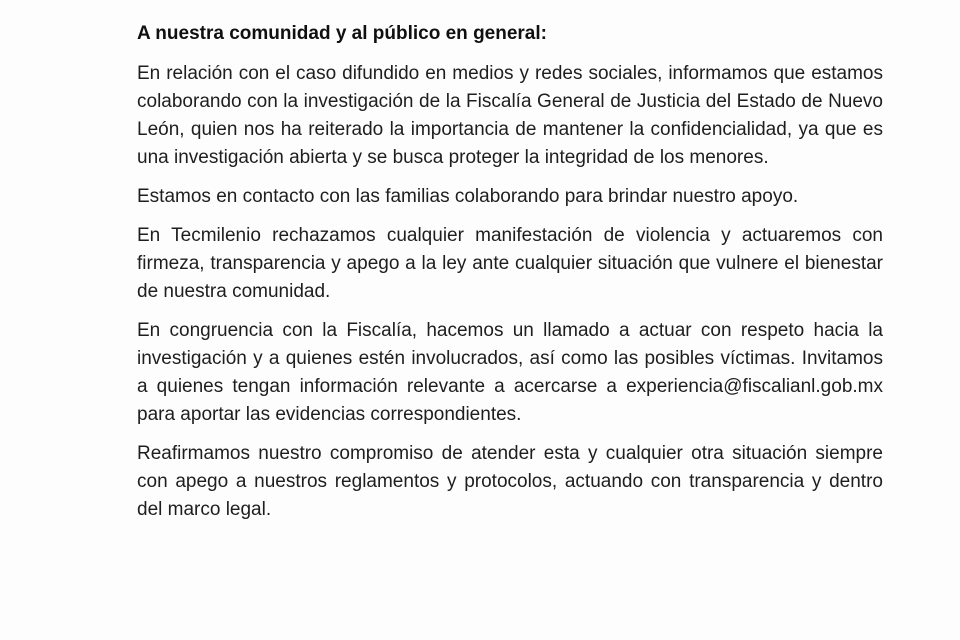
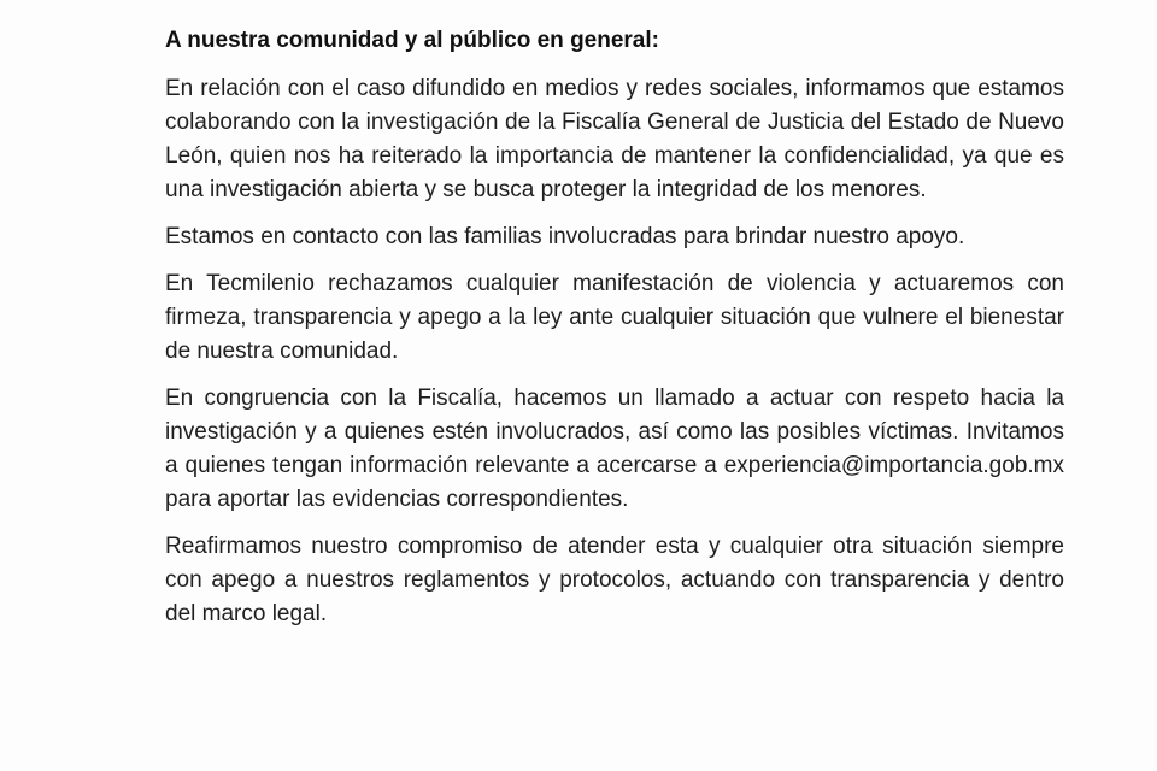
  A nuestra comunidad y al público en general:
  En relación con el caso difundido en medios y redes sociales, informamos que estamos colaborando con la investigación de la Fiscalía General de Justicia del Estado de Nuevo León, quien nos ha reiterado la importancia de mantener la confidencialidad, ya que es una investigación abierta y se busca proteger la integridad de los menores.
- Estamos en contacto con las familias colaborando para brindar nuestro apoyo.
+ Estamos en contacto con las familias involucradas para brindar nuestro apoyo.
  En Tecmilenio rechazamos cualquier manifestación de violencia y actuaremos con firmeza, transparencia y apego a la ley ante cualquier situación que vulnere el bienestar de nuestra comunidad.
- En congruencia con la Fiscalía, hacemos un llamado a actuar con respeto hacia la investigación y a quienes estén involucrados, así como las posibles víctimas. Invitamos a quienes tengan información relevante a acercarse a experiencia@fiscalianl.gob.mx para aportar las evidencias correspondientes.
+ En congruencia con la Fiscalía, hacemos un llamado a actuar con respeto hacia la investigación y a quienes estén involucrados, así como las posibles víctimas. Invitamos a quienes tengan información relevante a acercarse a experiencia@importancia.gob.mx para aportar las evidencias correspondientes.
  Reafirmamos nuestro compromiso de atender esta y cualquier otra situación siempre con apego a nuestros reglamentos y protocolos, actuando con transparencia y dentro del marco legal.
